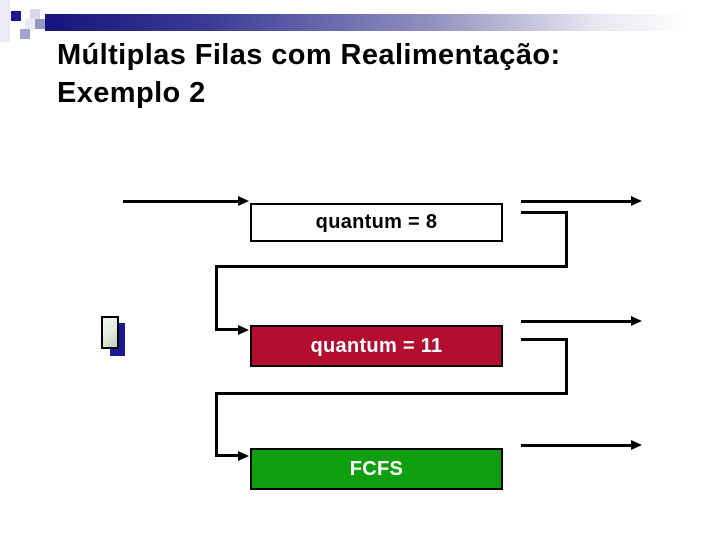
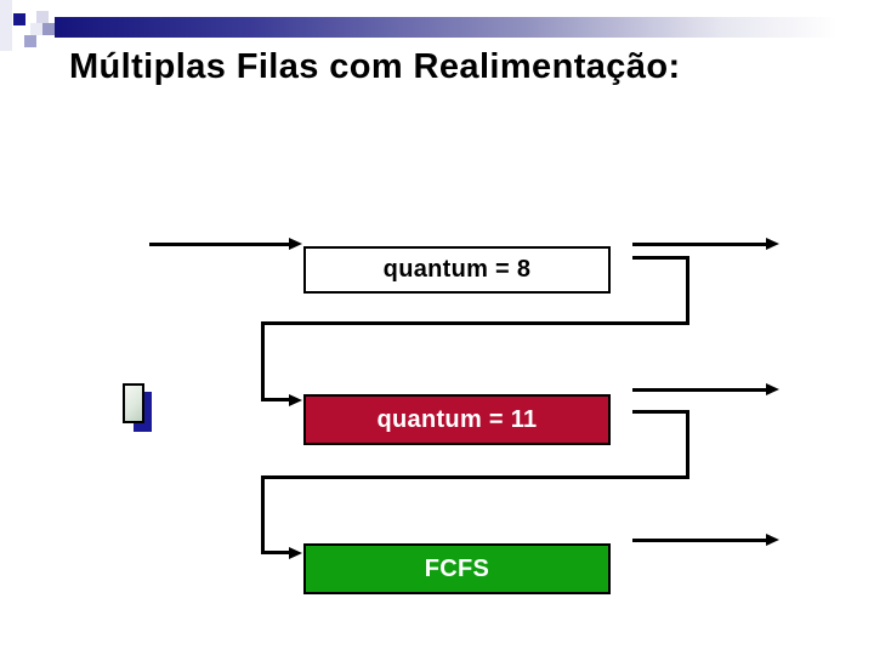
  Múltiplas Filas com Realimentação:
- Exemplo 2
  quantum = 8
  quantum = 11
  FCFS
